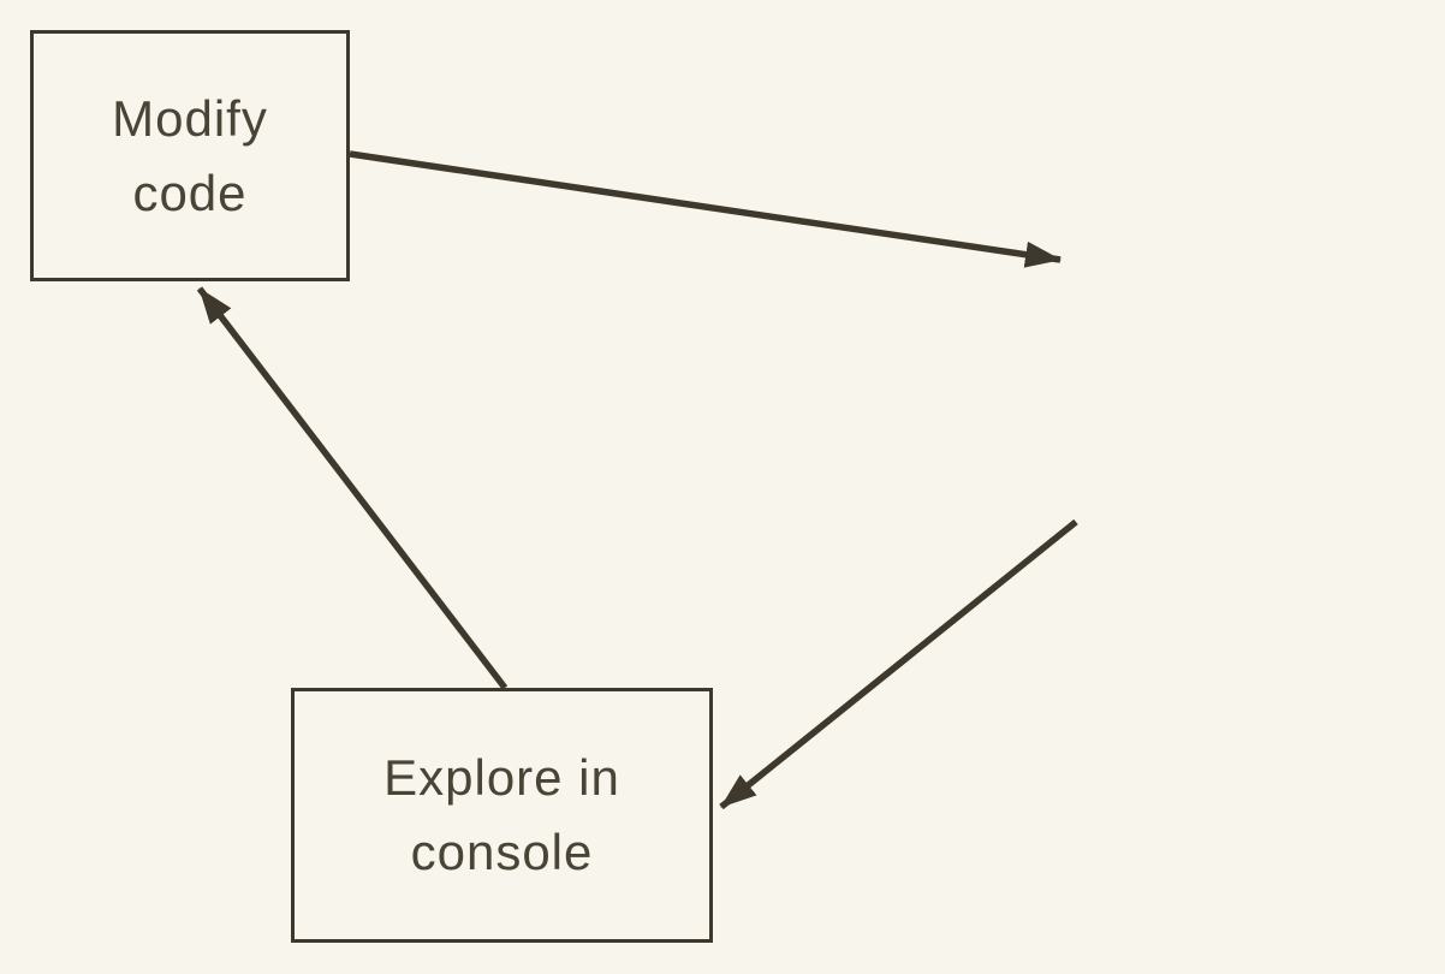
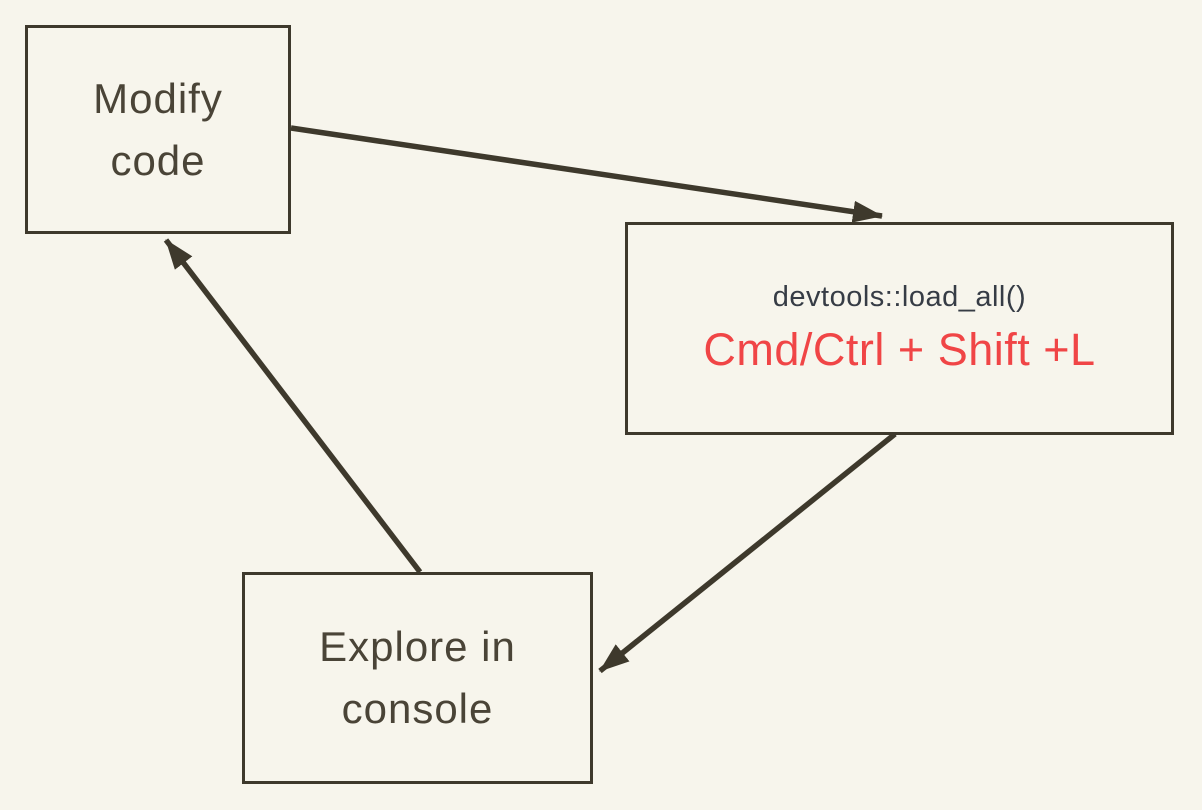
  Modify
  code
+ devtools::load_all()
+ Cmd/Ctrl + Shift +L
  Explore in
  console
